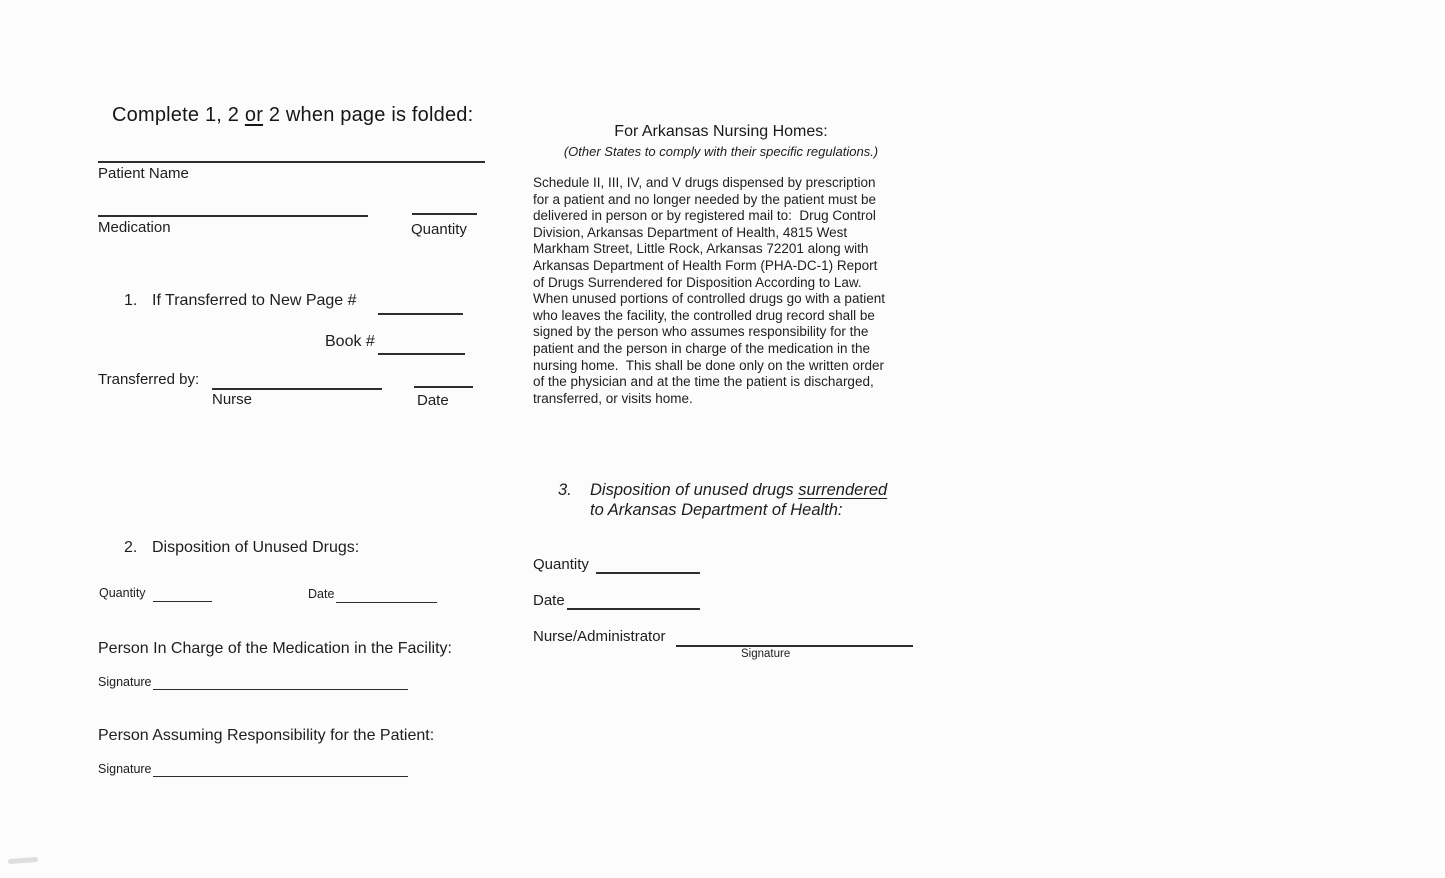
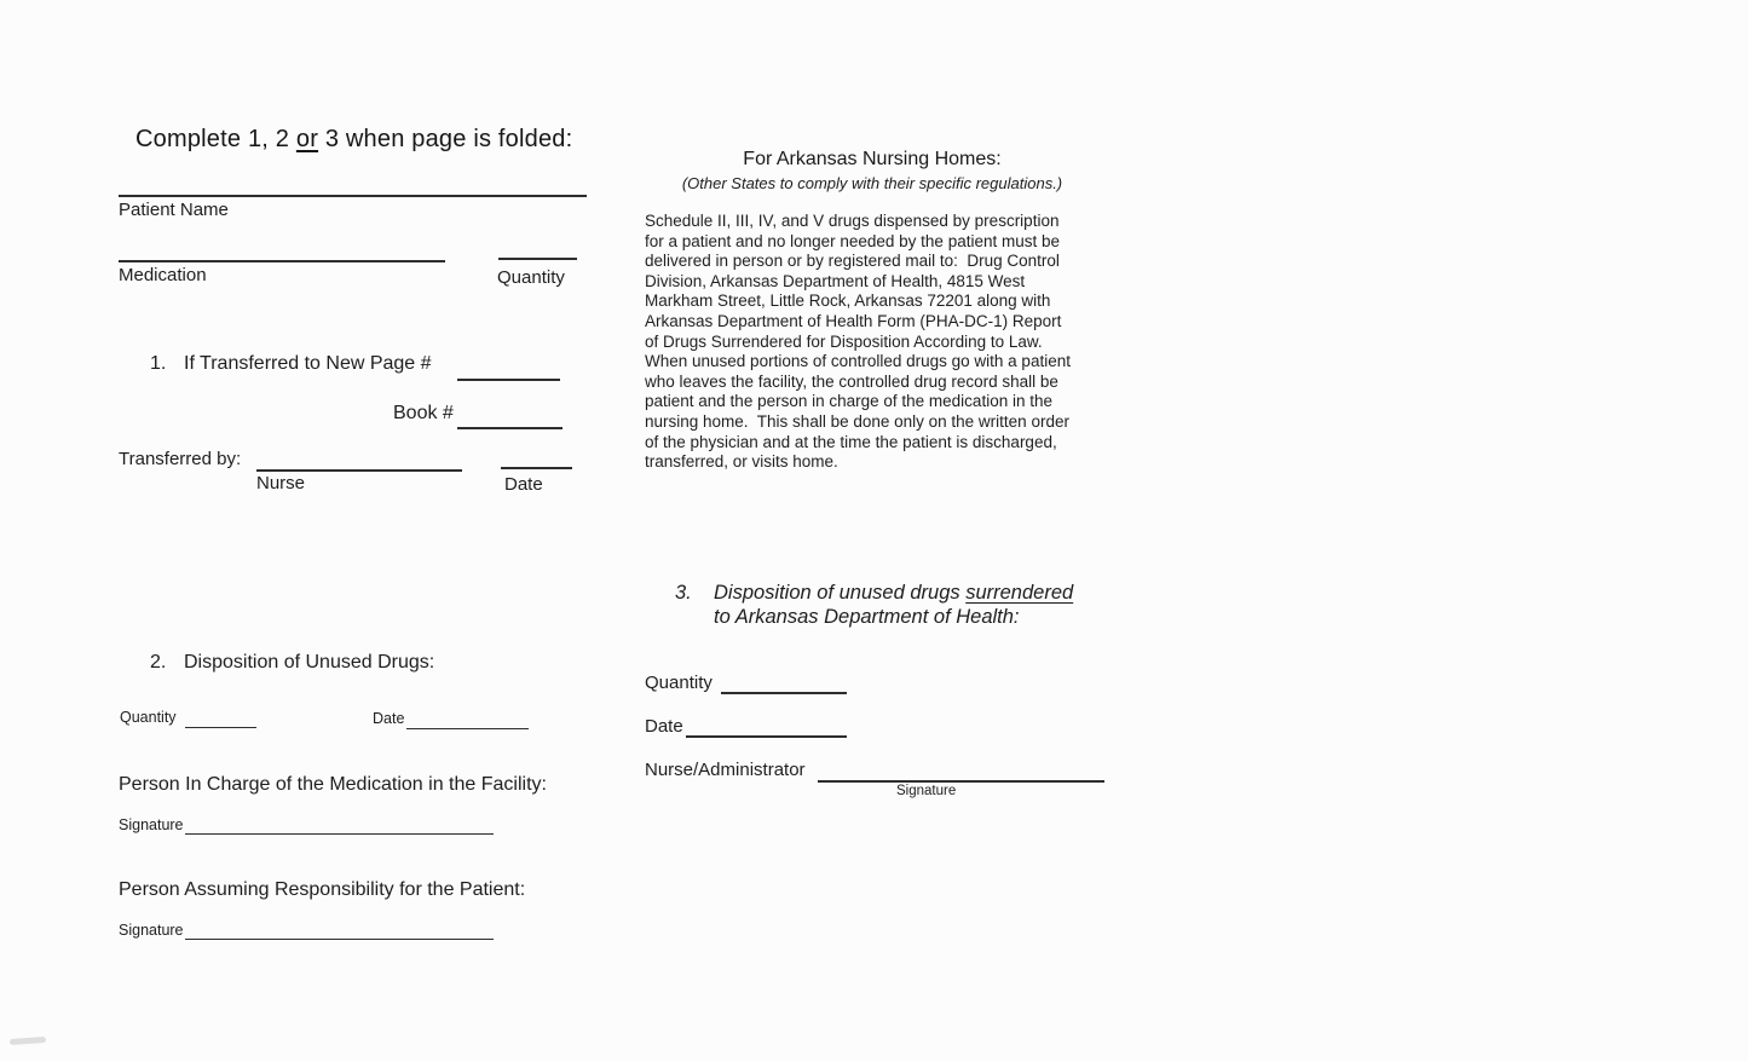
- Complete 1, 2 or 2 when page is folded:
+ Complete 1, 2 or 3 when page is folded:
  Patient Name
  Medication
  Quantity
  1.
  If Transferred to New Page #
  Book #
  Transferred by:
  Nurse
  Date
  2.
  Disposition of Unused Drugs:
  Quantity
  Date
  Person In Charge of the Medication in the Facility:
  Signature
  Person Assuming Responsibility for the Patient:
  Signature
  For Arkansas Nursing Homes:
  (Other States to comply with their specific regulations.)
  Schedule II, III, IV, and V drugs dispensed by prescription
  for a patient and no longer needed by the patient must be
  delivered in person or by registered mail to: Drug Control
  Division, Arkansas Department of Health, 4815 West
  Markham Street, Little Rock, Arkansas 72201 along with
  Arkansas Department of Health Form (PHA-DC-1) Report
  of Drugs Surrendered for Disposition According to Law.
  When unused portions of controlled drugs go with a patient
  who leaves the facility, the controlled drug record shall be
- signed by the person who assumes responsibility for the
  patient and the person in charge of the medication in the
  nursing home. This shall be done only on the written order
  of the physician and at the time the patient is discharged,
  transferred, or visits home.
  3.
  Disposition of unused drugs surrendered
  to Arkansas Department of Health:
  Quantity
  Date
  Nurse/Administrator
  Signature
